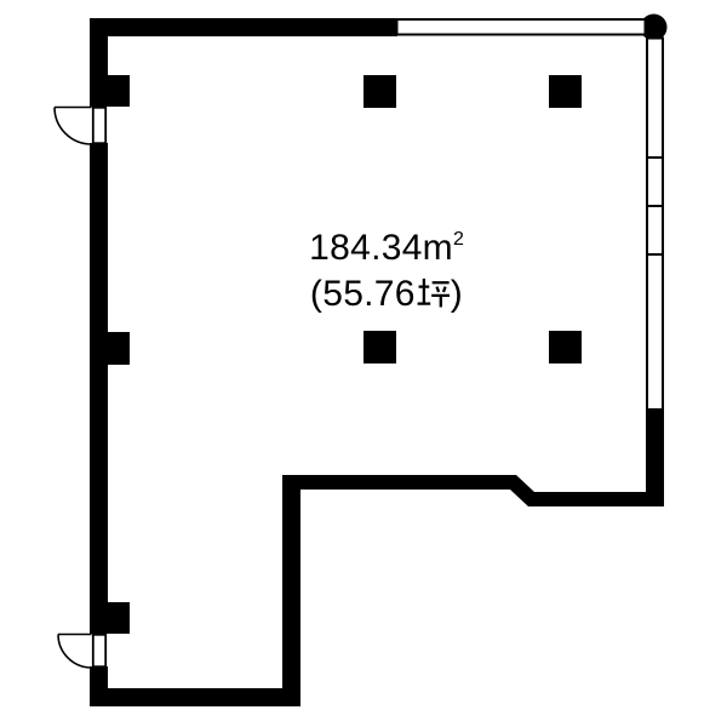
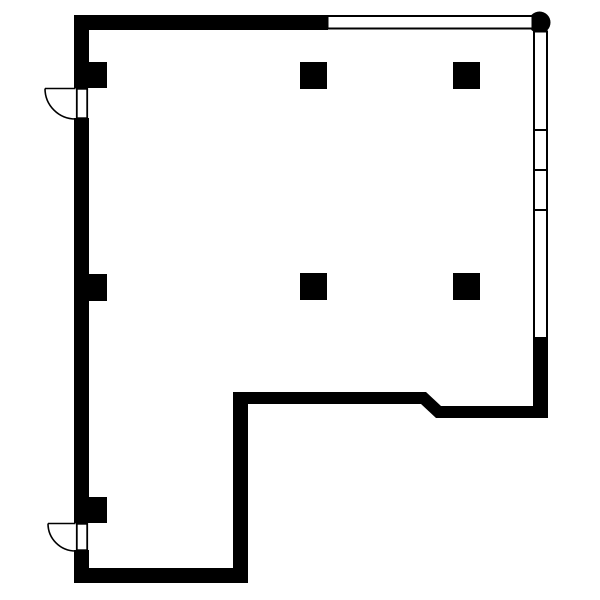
- 184.34m2
- (55.76 )
